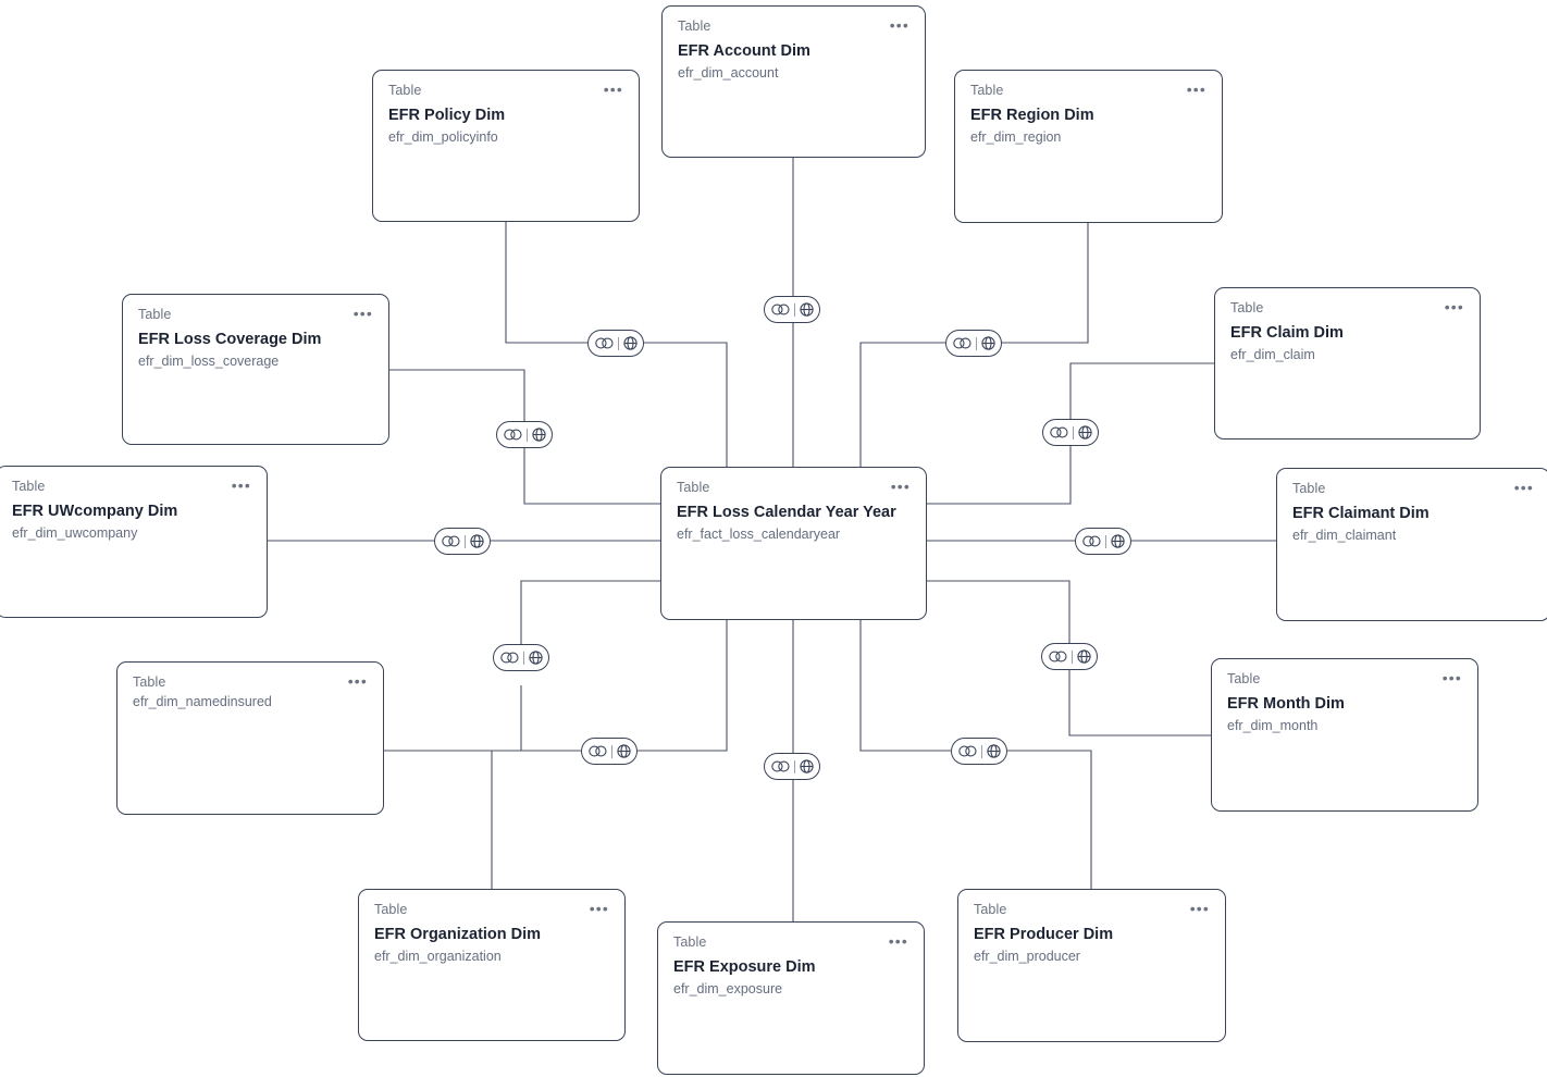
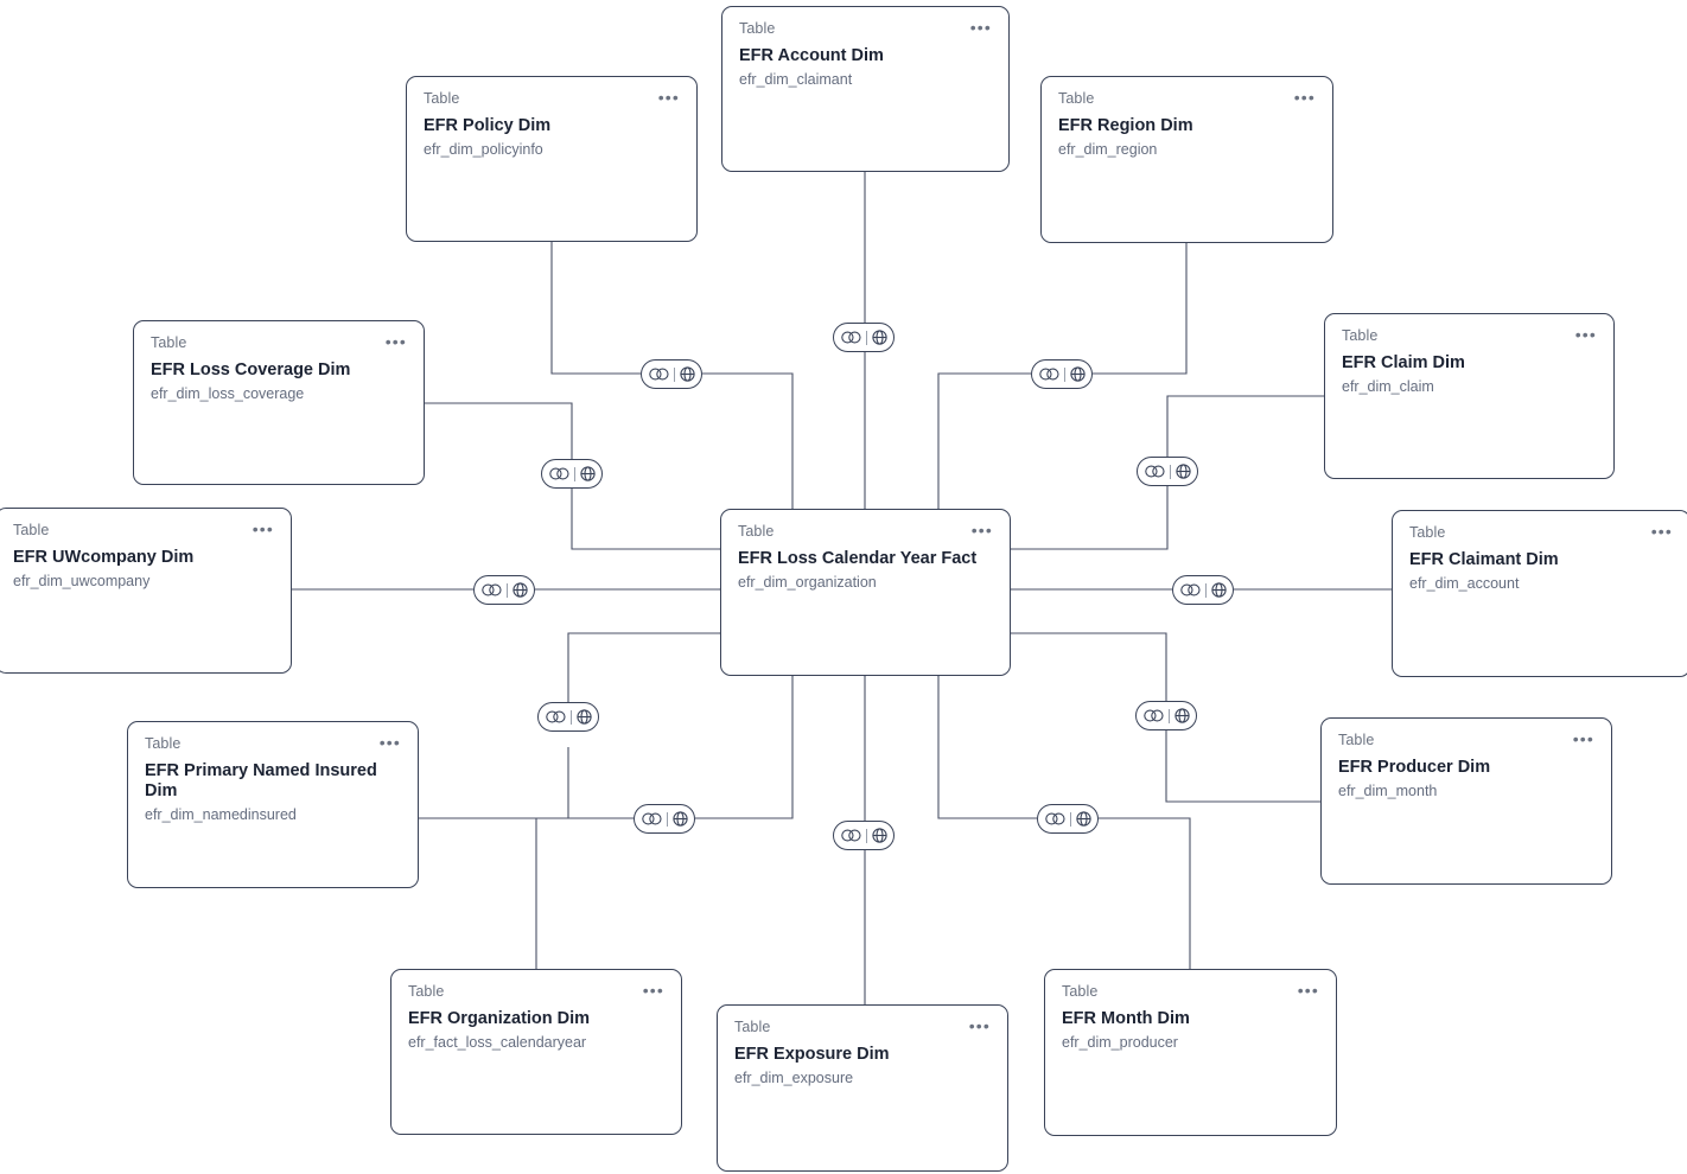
  Table
  •••
  EFR Account Dim
- efr_dim_account
+ efr_dim_claimant
  Table
  •••
  EFR Policy Dim
  efr_dim_policyinfo
  Table
  •••
  EFR Region Dim
  efr_dim_region
  Table
  •••
  EFR Loss Coverage Dim
  efr_dim_loss_coverage
  Table
  •••
  EFR Claim Dim
  efr_dim_claim
  Table
  •••
  EFR UWcompany Dim
  efr_dim_uwcompany
  Table
  •••
- EFR Loss Calendar Year Year
+ EFR Loss Calendar Year Fact
- efr_fact_loss_calendaryear
+ efr_dim_organization
  Table
  •••
  EFR Claimant Dim
- efr_dim_claimant
+ efr_dim_account
  Table
  •••
+ EFR Primary Named Insured Dim
  efr_dim_namedinsured
  Table
  •••
- EFR Month Dim
+ EFR Producer Dim
  efr_dim_month
  Table
  •••
  EFR Organization Dim
- efr_dim_organization
+ efr_fact_loss_calendaryear
  Table
  •••
  EFR Exposure Dim
  efr_dim_exposure
  Table
  •••
- EFR Producer Dim
+ EFR Month Dim
  efr_dim_producer
